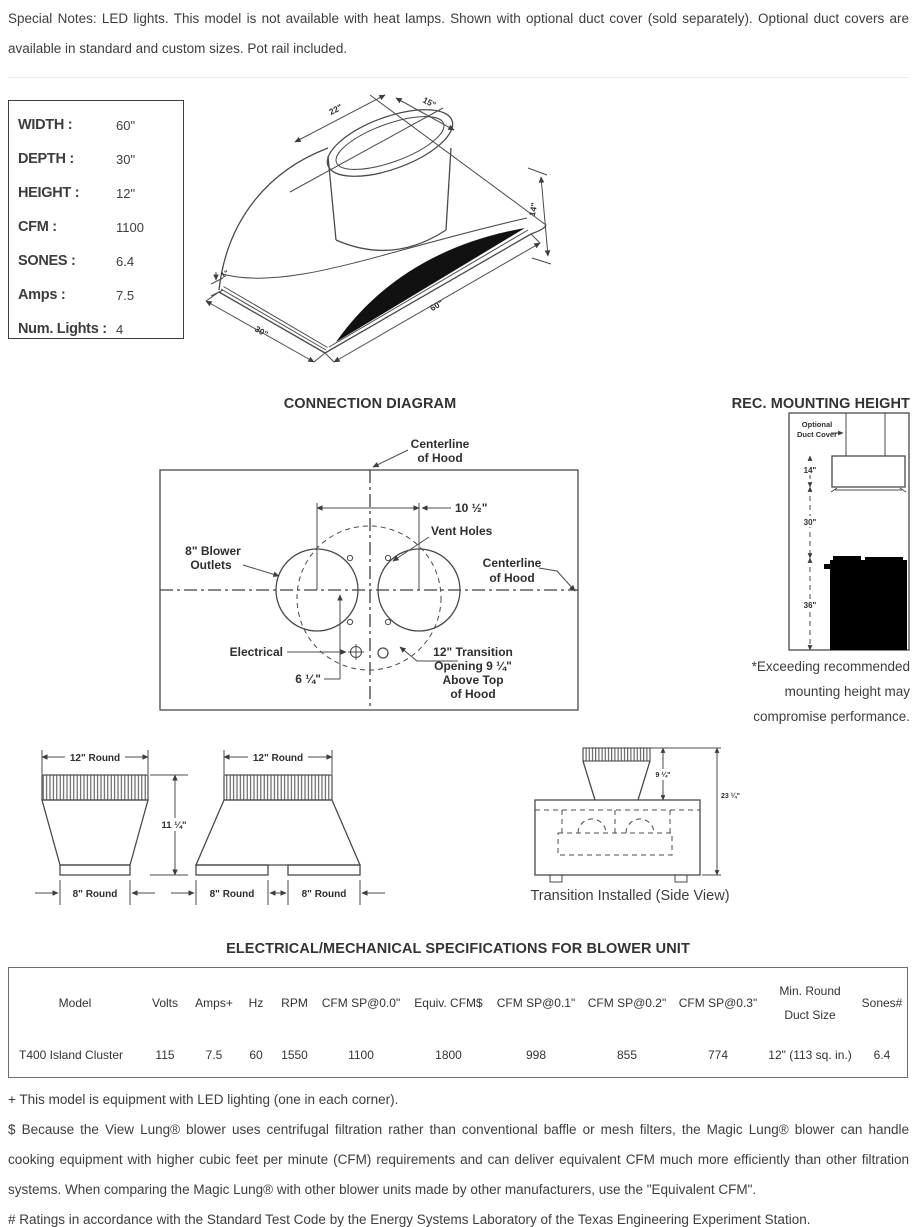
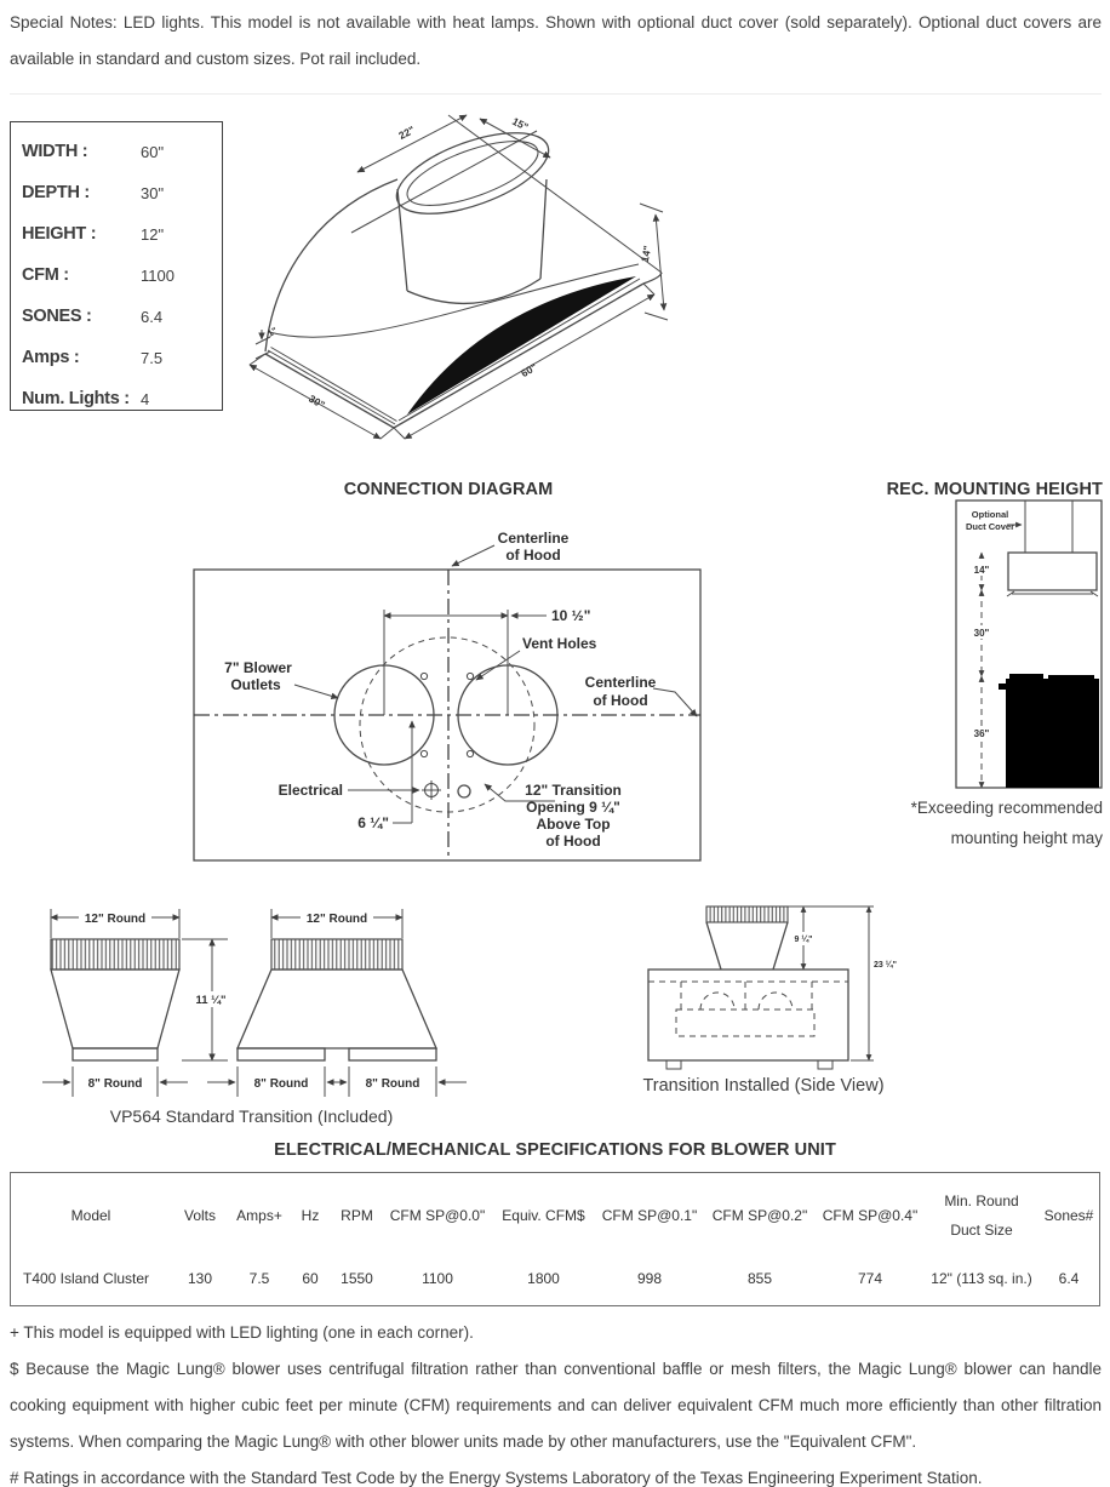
  Special Notes: LED lights. This model is not available with heat lamps. Shown with optional duct cover (sold separately). Optional duct covers are available in standard and custom sizes. Pot rail included.
  WIDTH :
  60"
  DEPTH :
  30"
  HEIGHT :
  12"
  CFM :
  1100
  SONES :
  6.4
  Amps :
  7.5
  Num. Lights :
  4
  CONNECTION DIAGRAM
  REC. MOUNTING HEIGHT
  10 ½"
  Vent Holes
  Centerline
  of Hood
- 8" Blower
+ 7" Blower
  Outlets
  Centerline
  of Hood
  Electrical
  12" Transition
  Opening 9 ¼"
  Above Top
  of Hood
  6 ¼"
  Optional
  Duct Cover
  14"
  30"
  36"
  *Exceeding recommended
  mounting height may
- compromise performance.
  12" Round
  8" Round
  11 ¼"
  12" Round
  8" Round
  8" Round
+ VP564 Standard Transition (Included)
  Transition Installed (Side View)
  ELECTRICAL/MECHANICAL SPECIFICATIONS FOR BLOWER UNIT
  Model
  Volts
  Amps+
  Hz
  RPM
  CFM SP@0.0"
  Equiv. CFM$
  CFM SP@0.1"
  CFM SP@0.2"
- CFM SP@0.3"
+ CFM SP@0.4"
  Min. Round
  Duct Size
  Sones#
  T400 Island Cluster
- 115
+ 130
  7.5
  60
  1550
  1100
  1800
  998
  855
  774
  12" (113 sq. in.)
  6.4
- + This model is equipment with LED lighting (one in each corner).
+ + This model is equipped with LED lighting (one in each corner).
- $ Because the View Lung® blower uses centrifugal filtration rather than conventional baffle or mesh filters, the Magic Lung® blower can handle cooking equipment with higher cubic feet per minute (CFM) requirements and can deliver equivalent CFM much more efficiently than other filtration systems. When comparing the Magic Lung® with other blower units made by other manufacturers, use the "Equivalent CFM".
+ $ Because the Magic Lung® blower uses centrifugal filtration rather than conventional baffle or mesh filters, the Magic Lung® blower can handle cooking equipment with higher cubic feet per minute (CFM) requirements and can deliver equivalent CFM much more efficiently than other filtration systems. When comparing the Magic Lung® with other blower units made by other manufacturers, use the "Equivalent CFM".
  # Ratings in accordance with the Standard Test Code by the Energy Systems Laboratory of the Texas Engineering Experiment Station.
